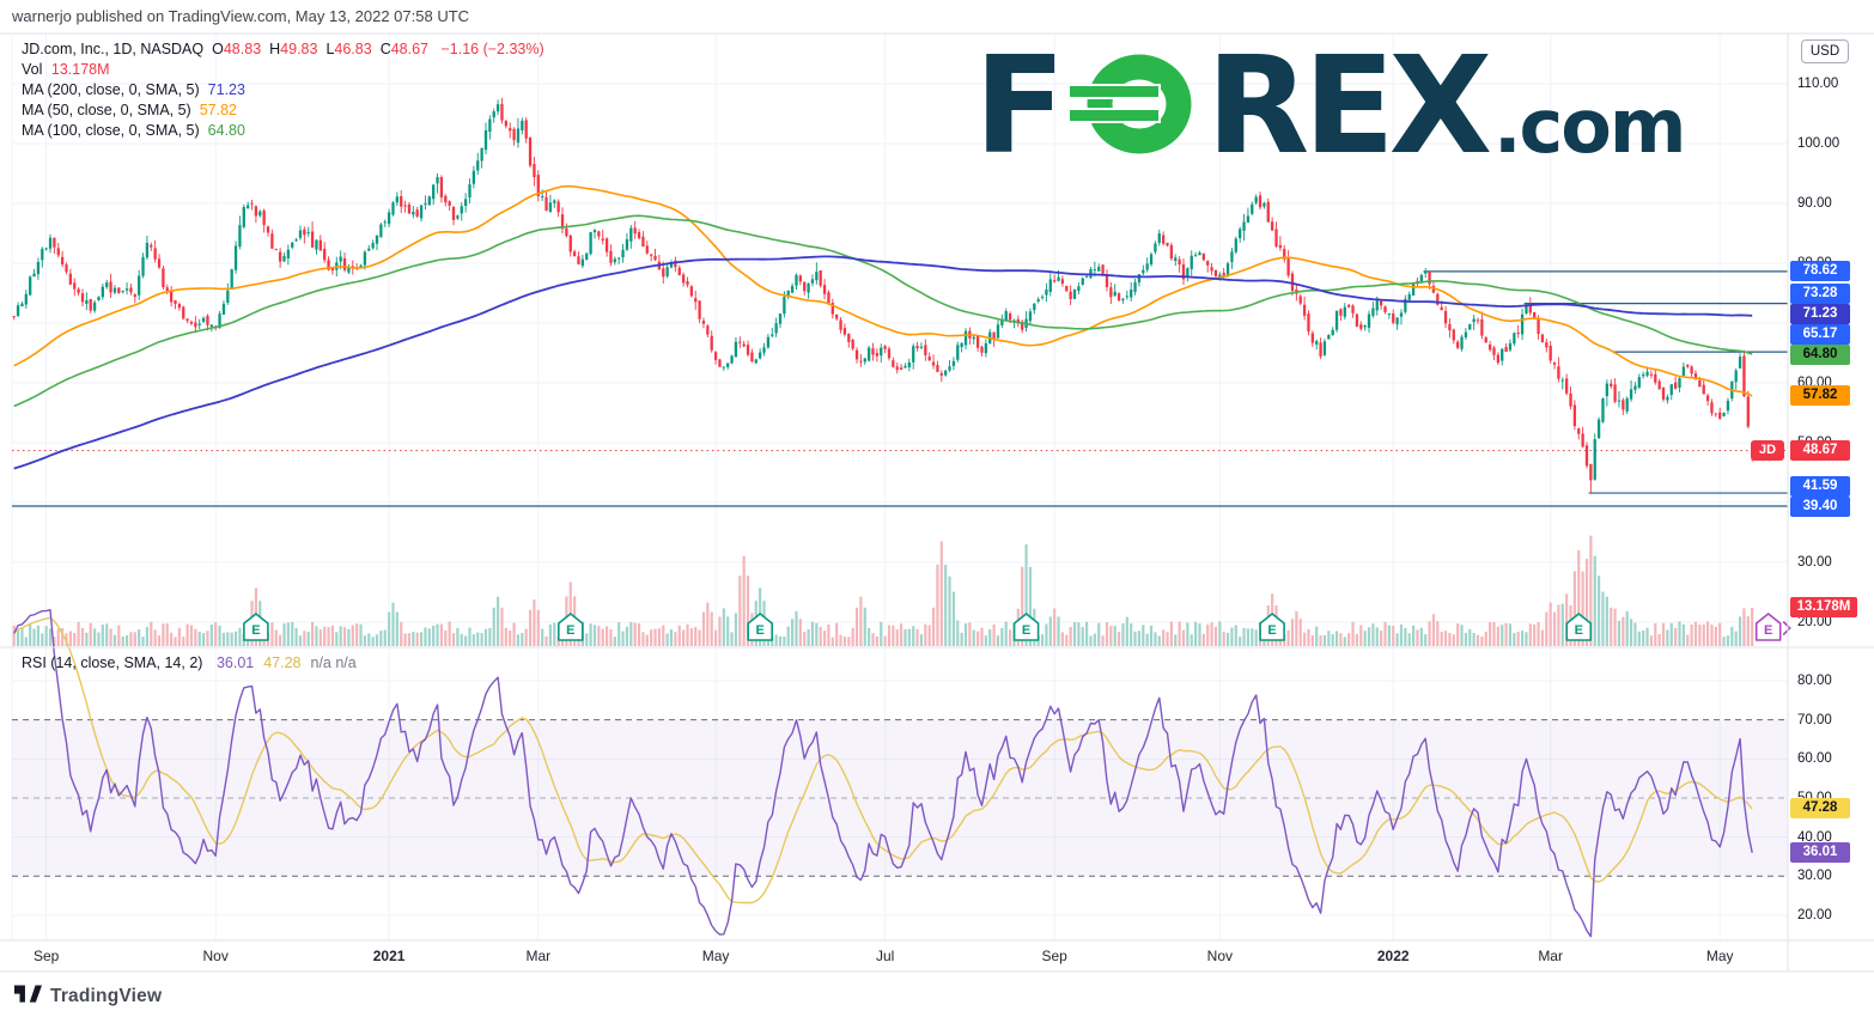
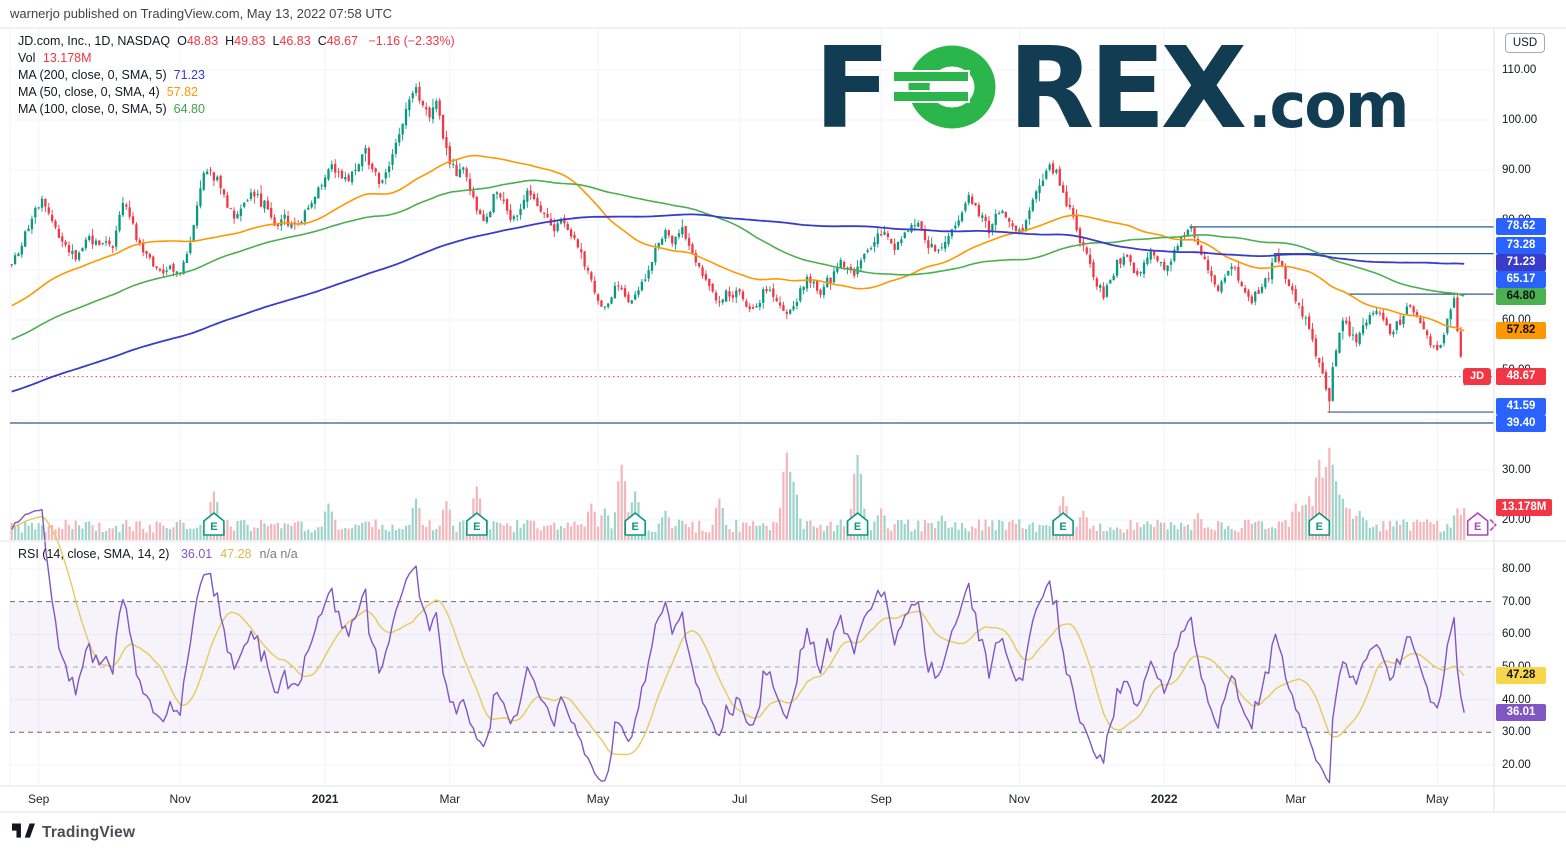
  warnerjo published on TradingView.com, May 13, 2022 07:58 UTC
  F
  REX
  .com
  E
  E
  E
  E
  E
  E
  E
  JD.com, Inc., 1D, NASDAQ O48.83 H49.83 L46.83 C48.67 −1.16 (−2.33%)
  Vol 13.178M
  MA (200, close, 0, SMA, 5) 71.23
- MA (50, close, 0, SMA, 5) 57.82
+ MA (50, close, 0, SMA, 4) 57.82
  MA (100, close, 0, SMA, 5) 64.80
  RSI (14, close, SMA, 14, 2) 36.01 47.28 n/a n/a
  USD
  110.00
  100.00
  90.00
  60.00
  30.00
  20.00
  80.00
  70.00
  60.00
  40.00
  30.00
  20.00
  78.62
  73.28
  71.23
  65.17
  64.80
  57.82
  48.67
  41.59
  39.40
  13.178M
  47.28
  36.01
  JD
  Sep
  Nov
  2021
  Mar
  May
  Jul
  Sep
  Nov
  2022
  Mar
  May
  TradingView
